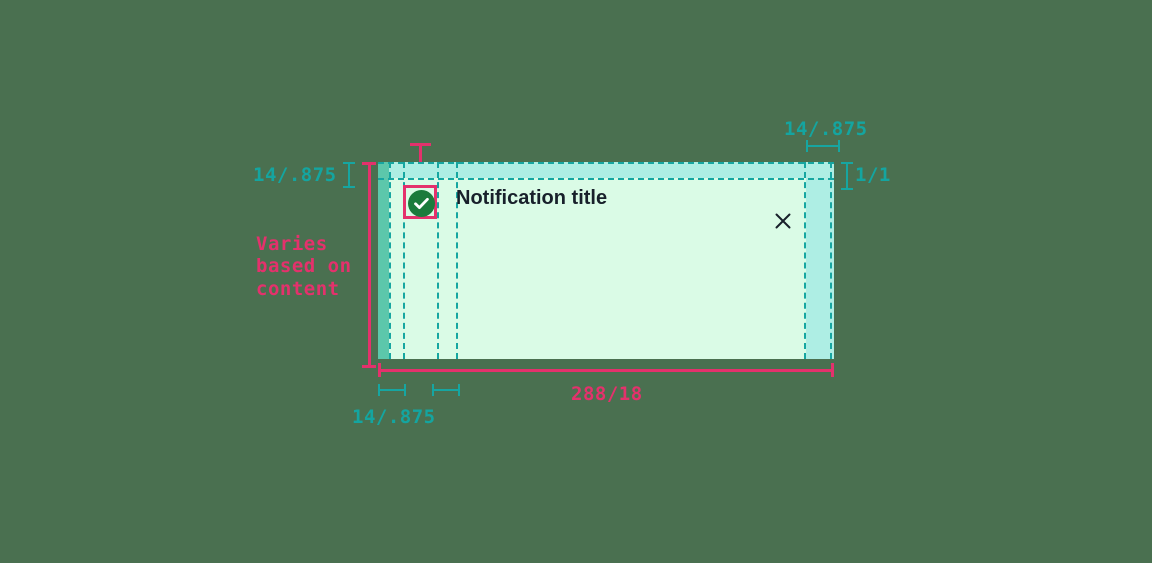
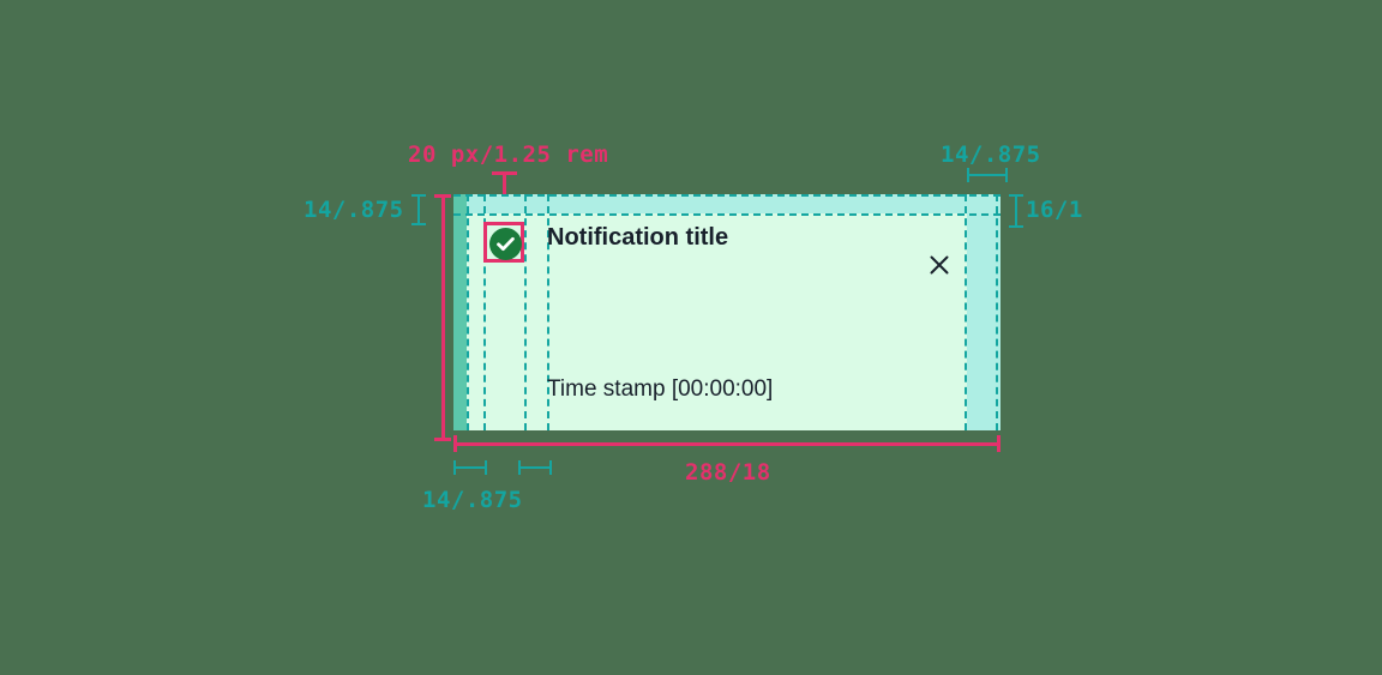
+ 20 px/1.25 rem
  14/.875
  14/.875
- 1/1
+ 16/1
- Varies
- based on
- content
  14/.875
  288/18
  Notification title
+ Time stamp [00:00:00]
